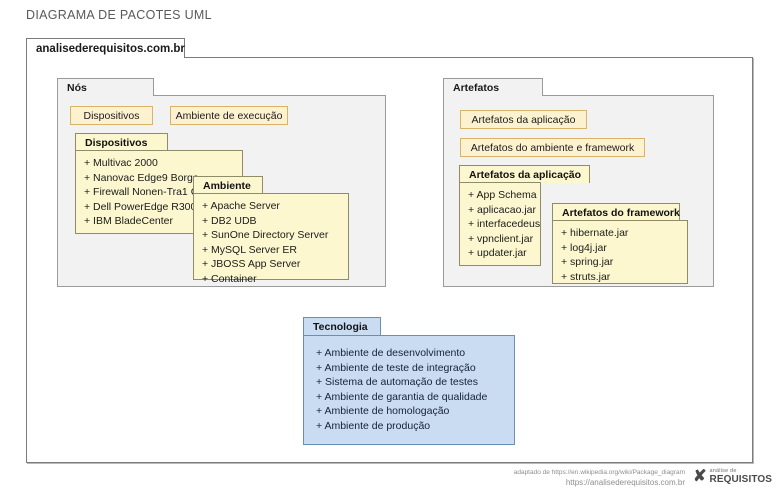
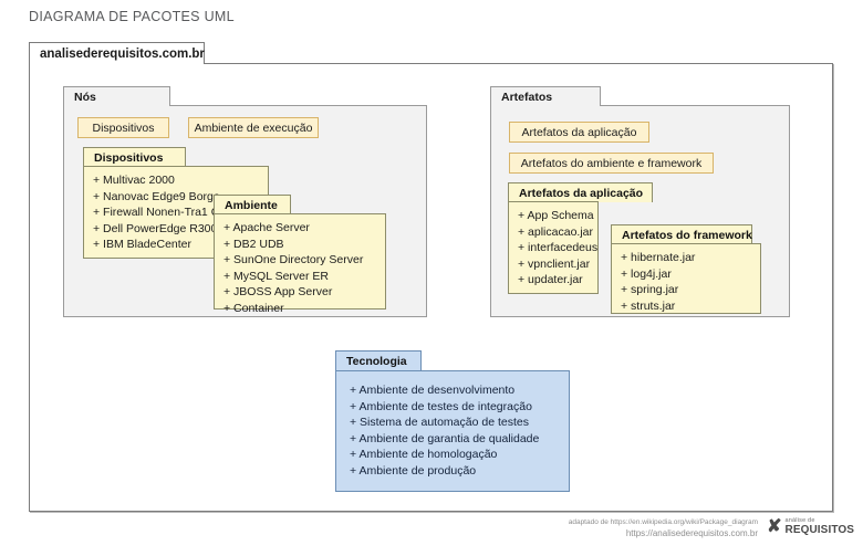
  DIAGRAMA DE PACOTES UML
  analisederequisitos.com.br
  Nós
  Dispositivos
  Ambiente de execução
  Dispositivos
  + Multivac 2000
  + Nanovac Edge9 Borg
  + Firewall Nonen-Tra1
  + Dell PowerEdge R30
  + IBM BladeCenter
  Ambiente
  + Apache Server
  + DB2 UDB
  + SunOne Directory Server
  + MySQL Server ER
  + JBOSS App Server
  + Container
  Artefatos
  Artefatos da aplicação
  Artefatos do ambiente e framework
  Artefatos da aplicação
  + App Schema
  + aplicacao.jar
  + interfacedeus
  + vpnclient.jar
  + updater.jar
  Artefatos do framework
  + hibernate.jar
  + log4j.jar
  + spring.jar
  + struts.jar
  Tecnologia
  + Ambiente de desenvolvimento
- + Ambiente de teste de integração
+ + Ambiente de testes de integração
  + Sistema de automação de testes
  + Ambiente de garantia de qualidade
  + Ambiente de homologação
  + Ambiente de produção
  https://analisederequisitos.com.br
  ✘
  REQUISITOS
